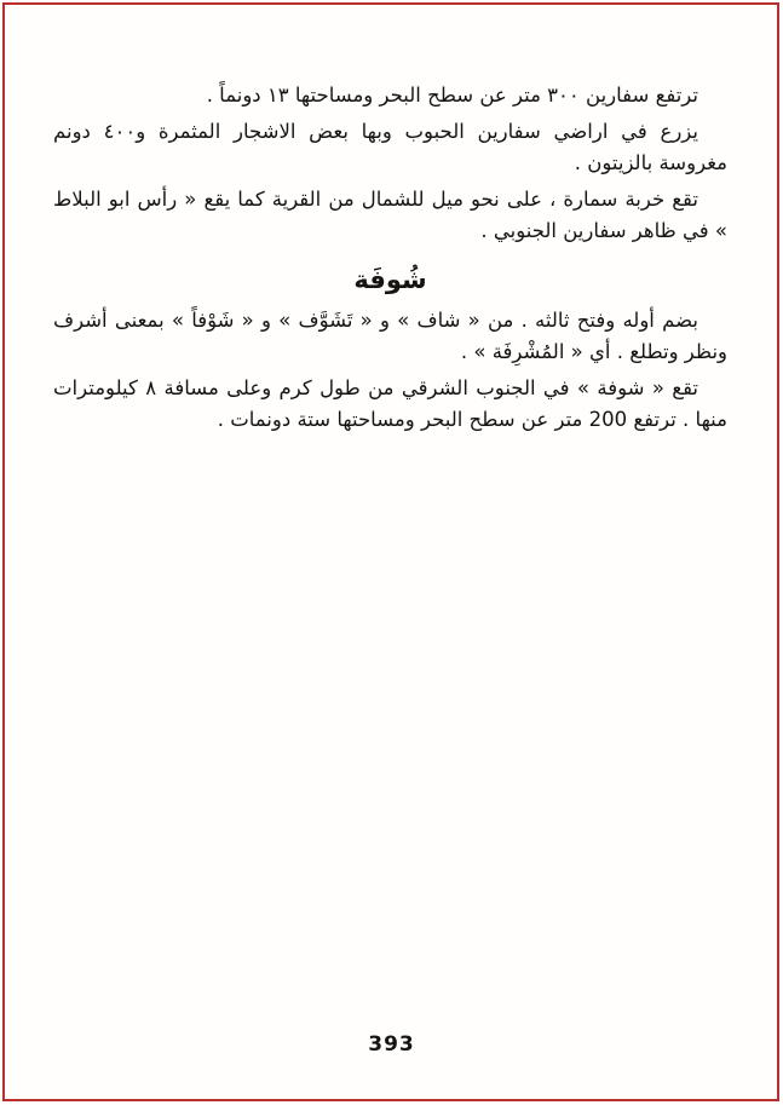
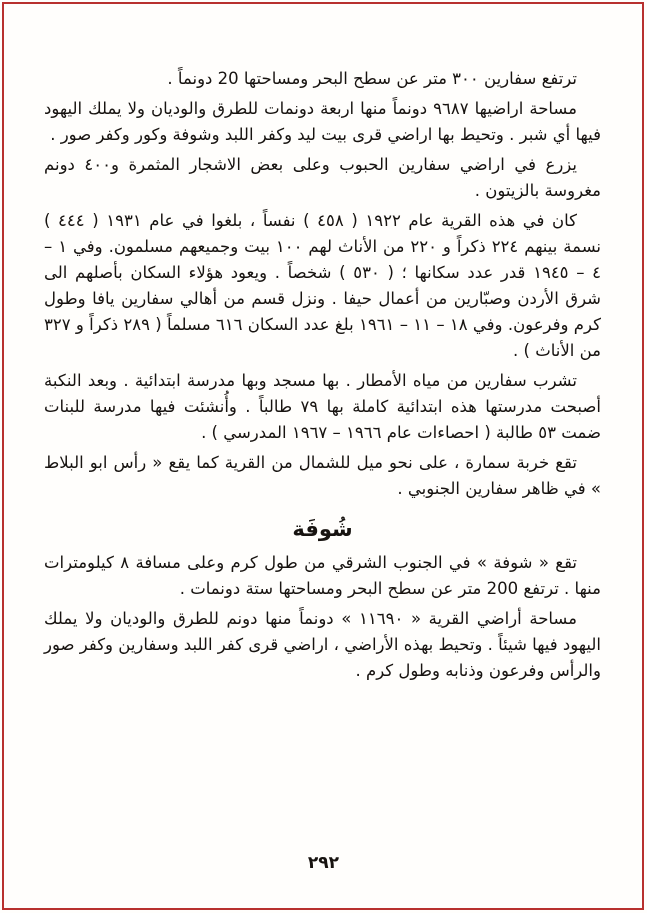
- ترتفع سفارين ٣٠٠ متر عن سطح البحر ومساحتها ١٣ دونماً .
+ ترتفع سفارين ٣٠٠ متر عن سطح البحر ومساحتها 20 دونماً .
+ مساحة اراضيها ٩٦٨٧ دونماً منها اربعة دونمات للطرق والوديان ولا يملك اليهود فيها أي شبر . وتحيط بها اراضي قرى بيت ليد وكفر اللبد وشوفة وكور وكفر صور .
- يزرع في اراضي سفارين الحبوب وبها بعض الاشجار المثمرة و٤٠٠ دونم مغروسة بالزيتون .
+ يزرع في اراضي سفارين الحبوب وعلى بعض الاشجار المثمرة و٤٠٠ دونم مغروسة بالزيتون .
+ كان في هذه القرية عام ١٩٢٢ ( ٤٥٨ ) نفساً ، بلغوا في عام ١٩٣١ ( ٤٤٤ ) نسمة بينهم ٢٢٤ ذكراً و ٢٢٠ من الأناث لهم ١٠٠ بيت وجميعهم مسلمون. وفي ١ – ٤ – ١٩٤٥ قدر عدد سكانها ؛ ( ٥٣٠ ) شخصاً . ويعود هؤلاء السكان بأصلهم الى شرق الأردن وصبّارين من أعمال حيفا . ونزل قسم من أهالي سفارين يافا وطول كرم وفرعون. وفي ١٨ – ١١ – ١٩٦١ بلغ عدد السكان ٦١٦ مسلماً ( ٢٨٩ ذكراً و ٣٢٧ من الأناث ) .
+ تشرب سفارين من مياه الأمطار . بها مسجد وبها مدرسة ابتدائية . وبعد النكبة أصبحت مدرستها هذه ابتدائية كاملة بها ٧٩ طالباً . وأُنشئت فيها مدرسة للبنات ضمت ٥٣ طالبة ( احصاءات عام ١٩٦٦ – ١٩٦٧ المدرسي ) .
  تقع خربة سمارة ، على نحو ميل للشمال من القرية كما يقع « رأس ابو البلاط » في ظاهر سفارين الجنوبي .
  شُوفَة
- بضم أوله وفتح ثالثه . من « شاف » و « تَشَوَّف » و « شَوْفاً » بمعنى أشرف ونظر وتطلع . أي « المُشْرِفَة » .
  تقع « شوفة » في الجنوب الشرقي من طول كرم وعلى مسافة ٨ كيلومترات منها . ترتفع 200 متر عن سطح البحر ومساحتها ستة دونمات .
+ مساحة أراضي القرية « ١١٦٩٠ » دونماً منها دونم للطرق والوديان ولا يملك اليهود فيها شيئاً . وتحيط بهذه الأراضي ، اراضي قرى كفر اللبد وسفارين وكفر صور والرأس وفرعون وذنابه وطول كرم .
- 393
+ ٢٩٢
